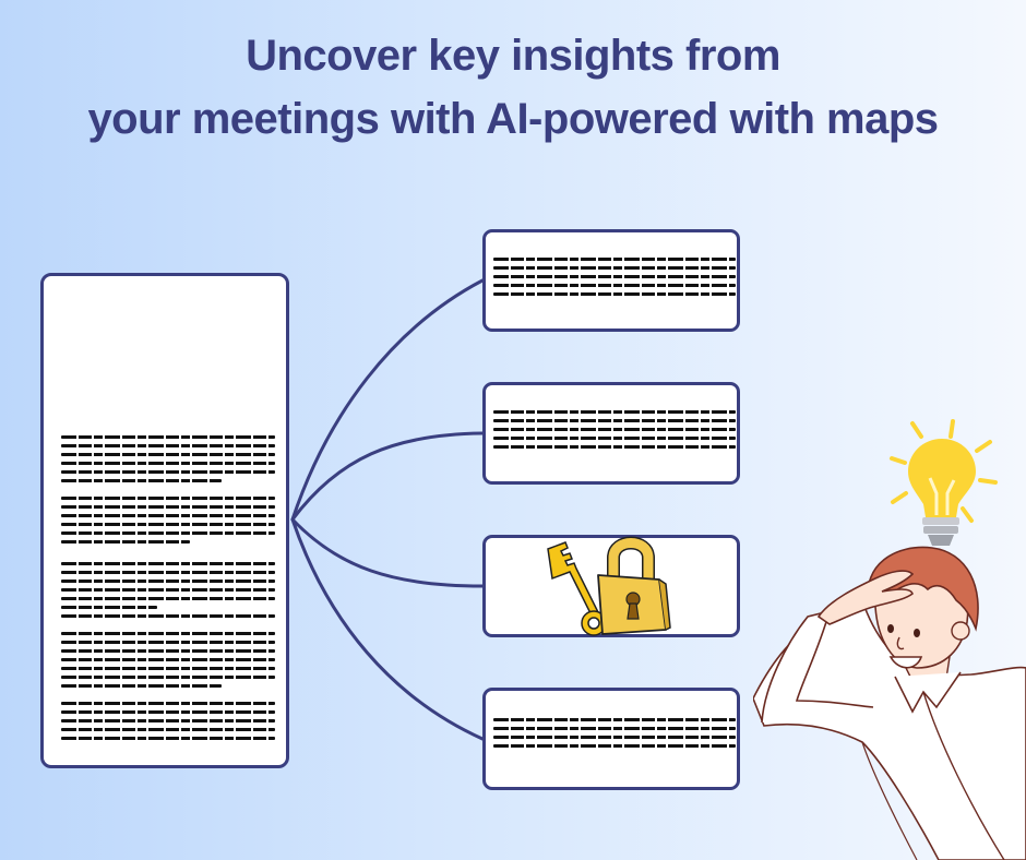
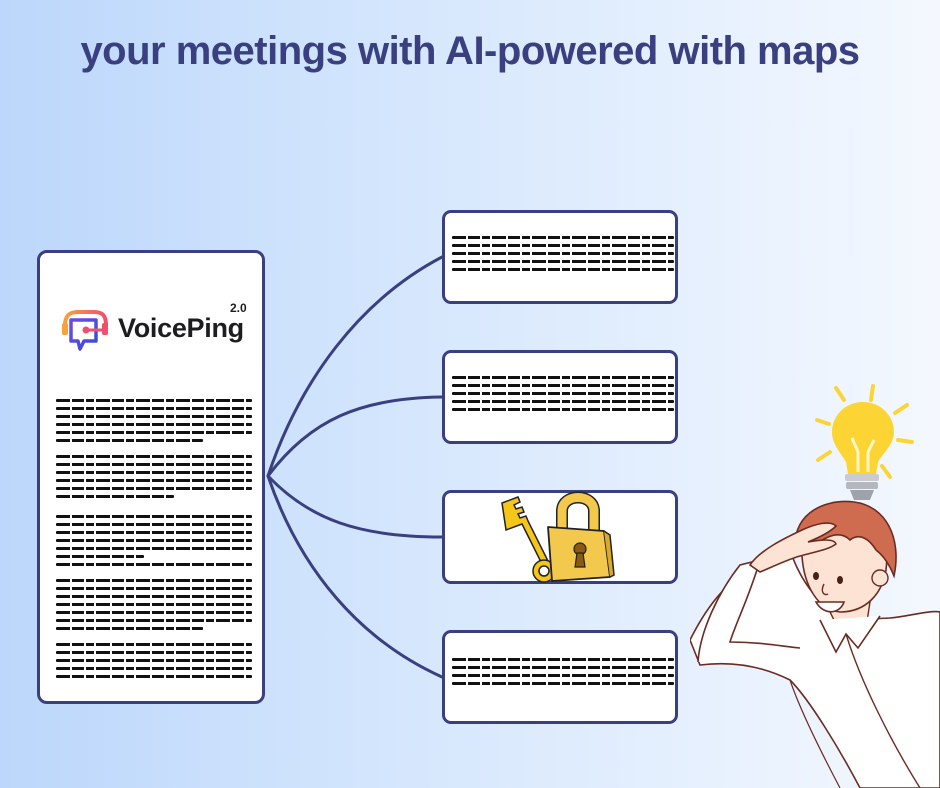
- Uncover key insights from
  your meetings with AI-powered with maps
+ VoicePing
+ 2.0
